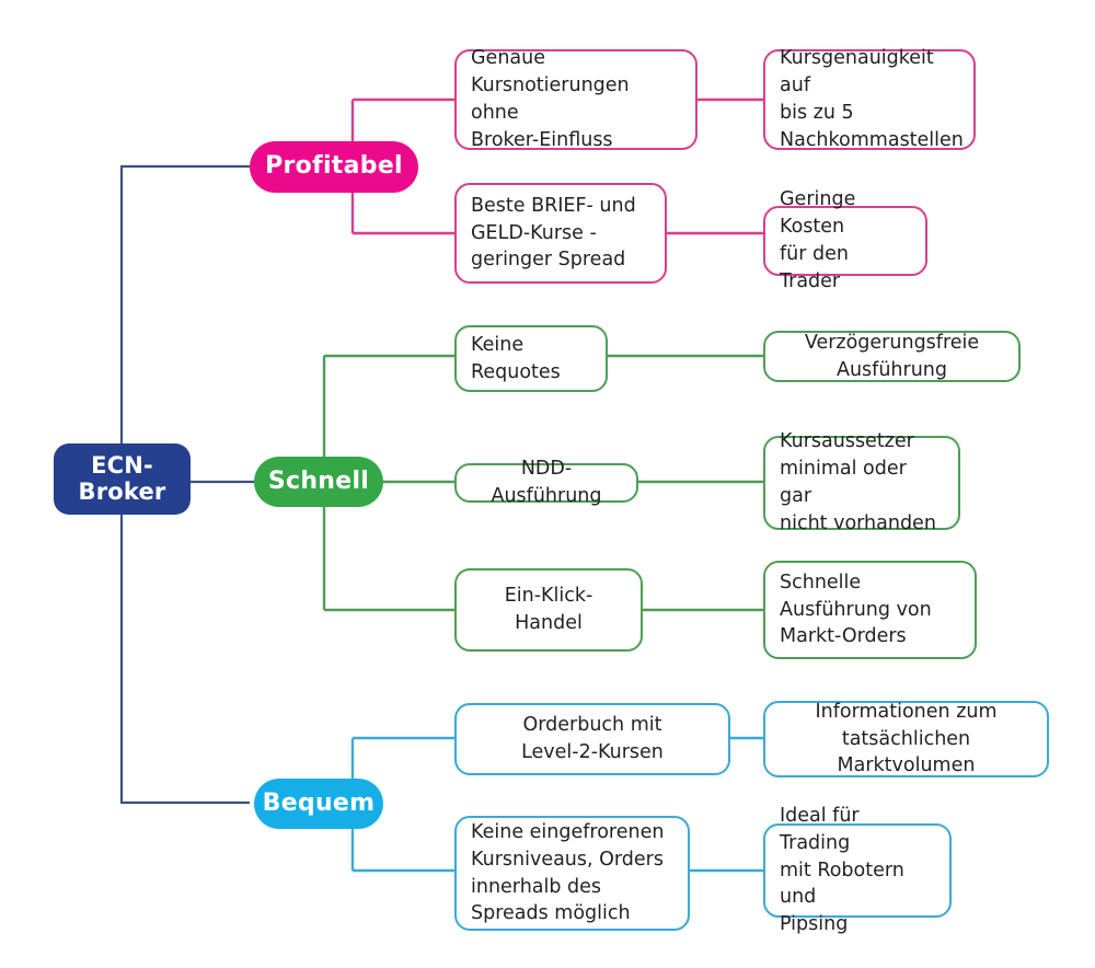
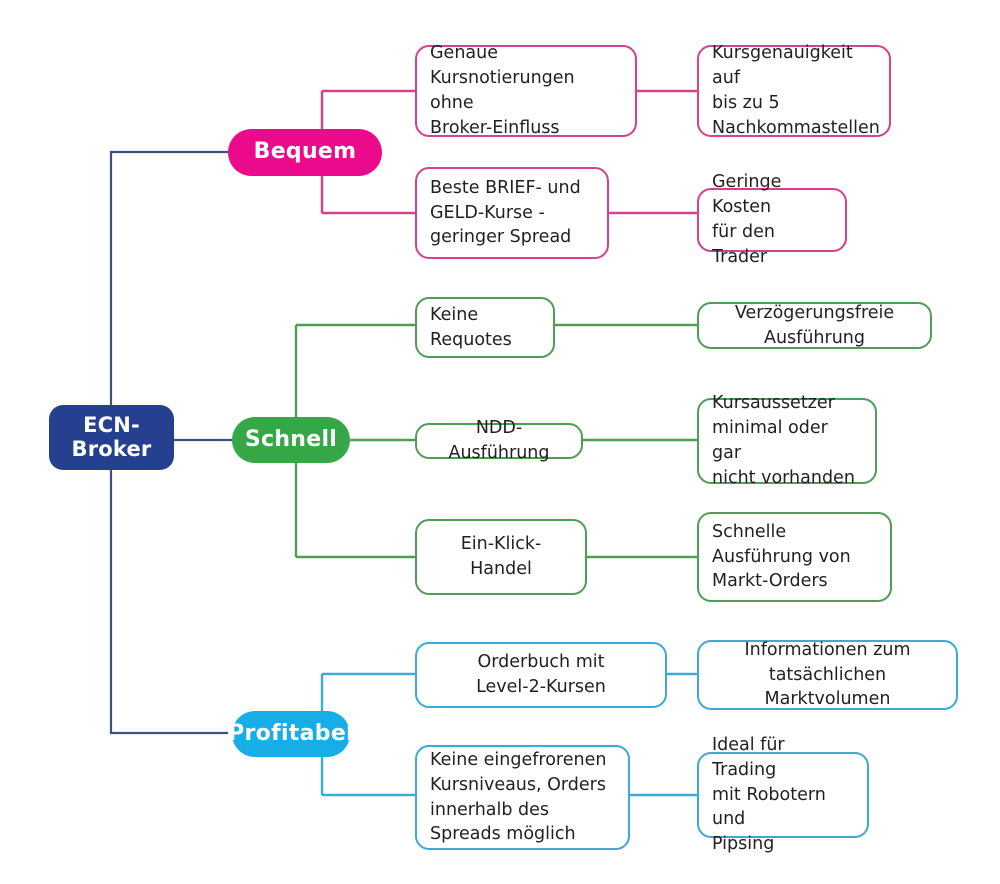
  ECN- Broker
- Profitabel
+ Bequem
  Schnell
- Bequem
+ Profitabel
  Genaue
  Kursnotierungen ohne
  Broker-Einfluss
  Kursgenauigkeit auf
  bis zu 5
  Nachkommastellen
  Beste BRIEF- und
  GELD-Kurse -
  geringer Spread
  Geringe Kosten
  für den Trader
  Keine
  Requotes
  Verzögerungsfreie
  Ausführung
  NDD-Ausführung
  Kursaussetzer
  minimal oder gar
  nicht vorhanden
  Ein-Klick-Handel
  Schnelle
  Ausführung von
  Markt-Orders
  Orderbuch mit
  Level-2-Kursen
  Informationen zum
  tatsächlichen
  Marktvolumen
  Keine eingefrorenen
  Kursniveaus, Orders
  innerhalb des
  Spreads möglich
  Ideal für Trading
  mit Robotern und
  Pipsing
